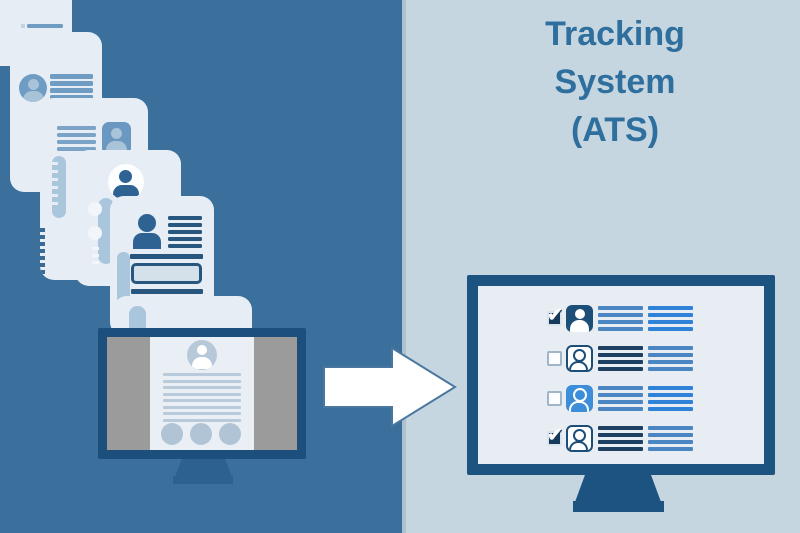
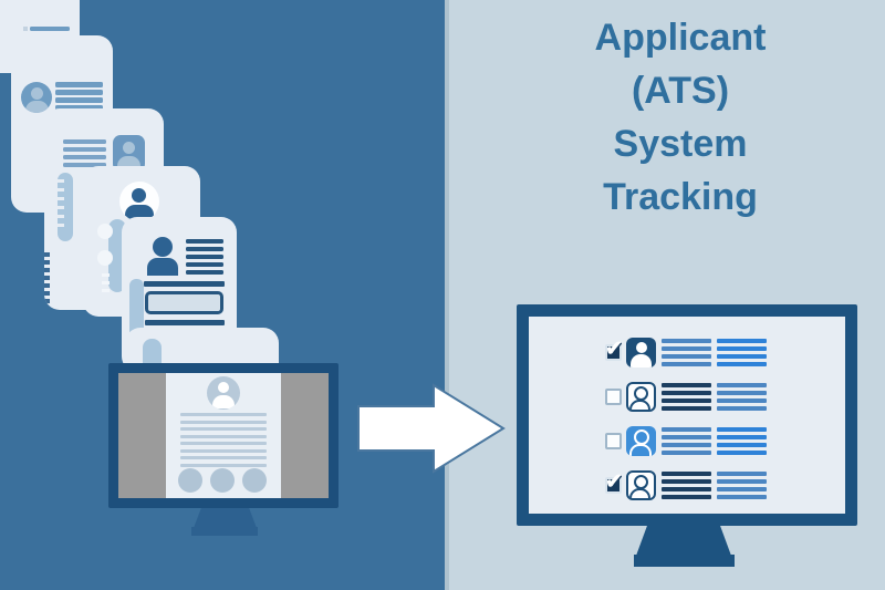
+ Applicant
- Tracking
+ (ATS)
  System
- (ATS)
+ Tracking
